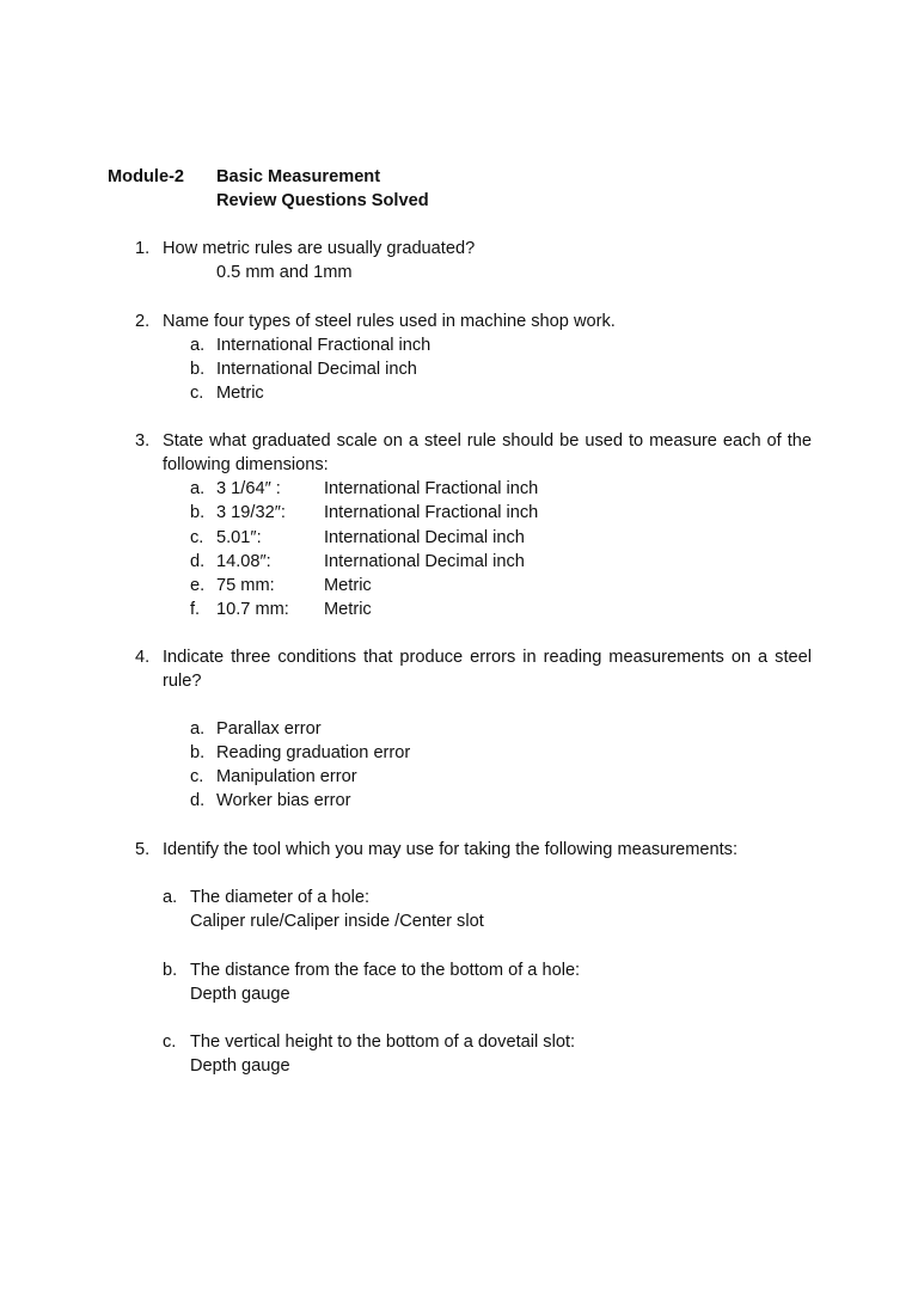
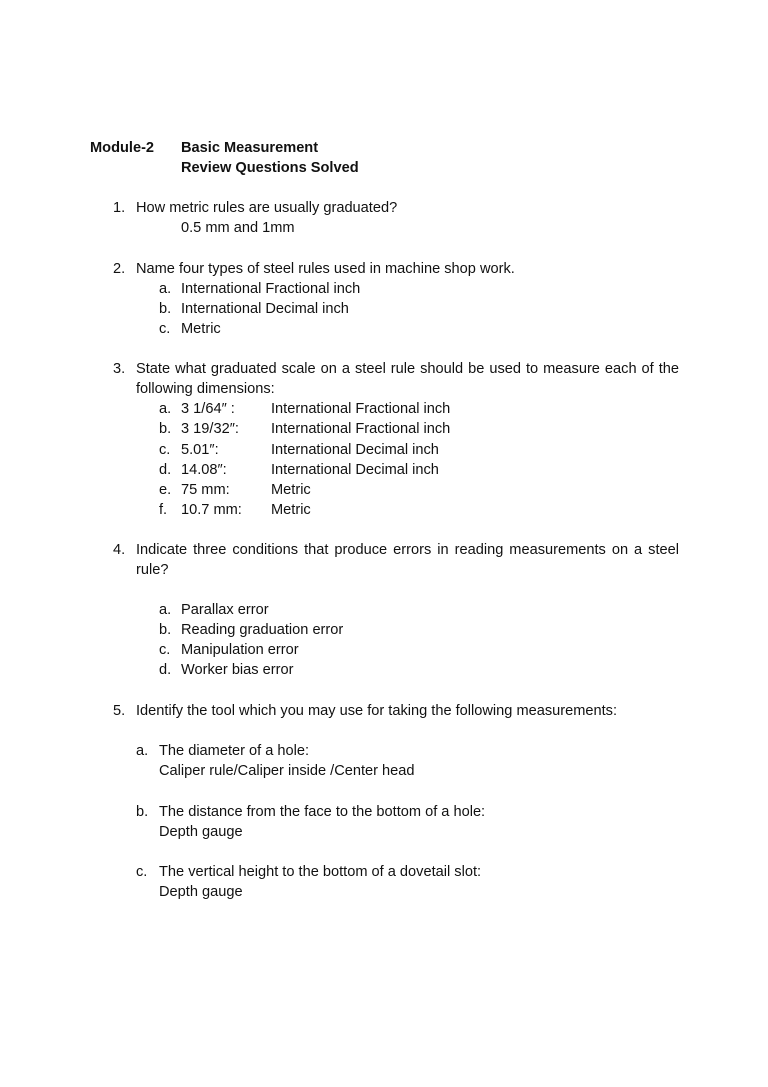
  Module-2
  Basic Measurement
  Review Questions Solved
  1.
  How metric rules are usually graduated?
  0.5 mm and 1mm
  2.
  Name four types of steel rules used in machine shop work.
  a.
  International Fractional inch
  b.
  International Decimal inch
  c.
  Metric
  3.
  State what graduated scale on a steel rule should be used to measure each of the following dimensions:
  a.
  3 1/64″ :
  International Fractional inch
  b.
  3 19/32″:
  International Fractional inch
  c.
  5.01″:
  International Decimal inch
  d.
  14.08″:
  International Decimal inch
  e.
  75 mm:
  Metric
  f.
  10.7 mm:
  Metric
  4.
  Indicate three conditions that produce errors in reading measurements on a steel rule?
  a.
  Parallax error
  b.
  Reading graduation error
  c.
  Manipulation error
  d.
  Worker bias error
  5.
  Identify the tool which you may use for taking the following measurements:
  a.
  The diameter of a hole:
- Caliper rule/Caliper inside /Center slot
+ Caliper rule/Caliper inside /Center head
  b.
  The distance from the face to the bottom of a hole:
  Depth gauge
  c.
  The vertical height to the bottom of a dovetail slot:
  Depth gauge
